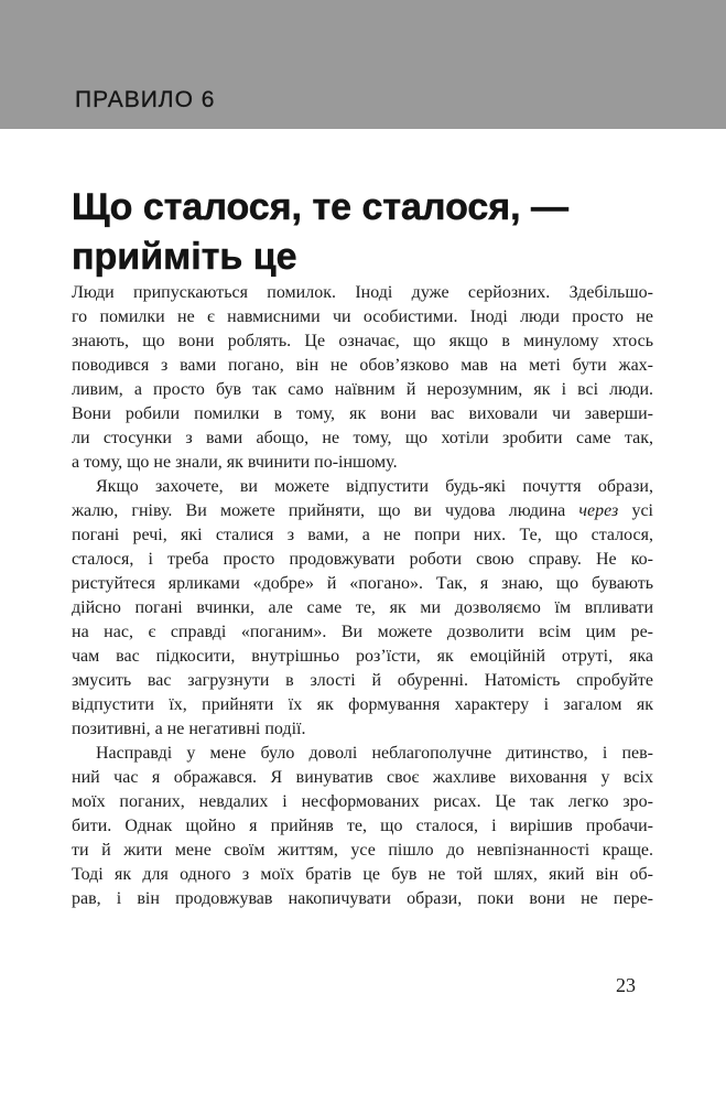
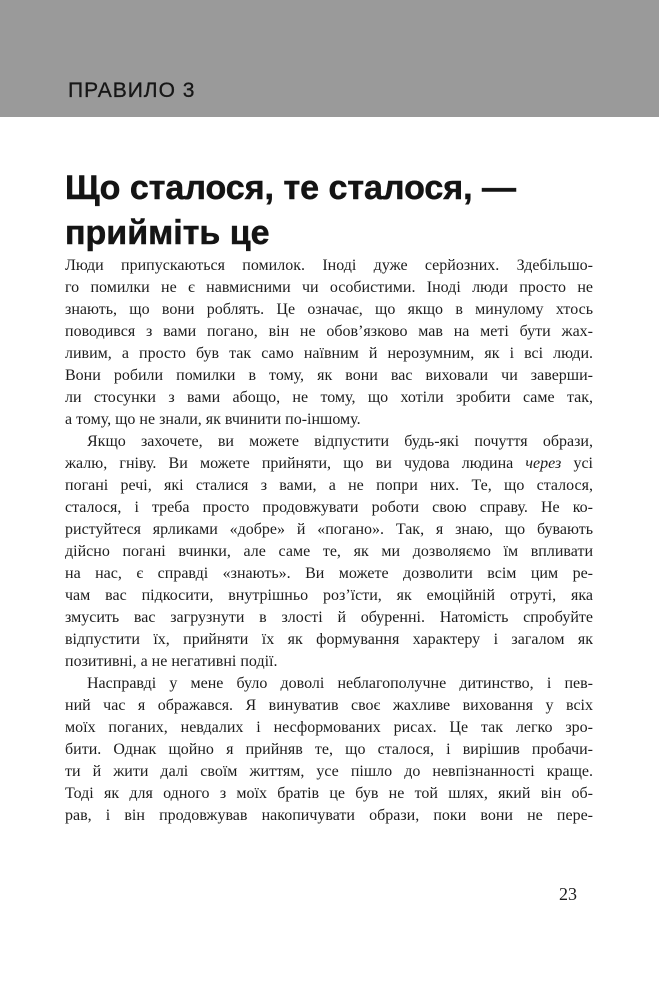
- ПРАВИЛО 6
+ ПРАВИЛО 3
  Що сталося, те сталося, —
  прийміть це
  Люди припускаються помилок. Іноді дуже серйозних. Здебільшо-
  го помилки не є навмисними чи особистими. Іноді люди просто не
  знають, що вони роблять. Це означає, що якщо в минулому хтось
  поводився з вами погано, він не обов’язково мав на меті бути жах-
  ливим, а просто був так само наївним й нерозумним, як і всі люди.
  Вони робили помилки в тому, як вони вас виховали чи заверши-
  ли стосунки з вами абощо, не тому, що хотіли зробити саме так,
  а тому, що не знали, як вчинити по-іншому.
  Якщо захочете, ви можете відпустити будь-які почуття образи,
  жалю, гніву. Ви можете прийняти, що ви чудова людина через усі
  погані речі, які сталися з вами, а не попри них. Те, що сталося,
  сталося, і треба просто продовжувати роботи свою справу. Не ко-
  ристуйтеся ярликами «добре» й «погано». Так, я знаю, що бувають
  дійсно погані вчинки, але саме те, як ми дозволяємо їм впливати
- на нас, є справді «поганим». Ви можете дозволити всім цим ре-
+ на нас, є справді «знають». Ви можете дозволити всім цим ре-
  чам вас підкосити, внутрішньо роз’їсти, як емоційній отруті, яка
  змусить вас загрузнути в злості й обуренні. Натомість спробуйте
  відпустити їх, прийняти їх як формування характеру і загалом як
  позитивні, а не негативні події.
  Насправді у мене було доволі неблагополучне дитинство, і пев-
  ний час я ображався. Я винуватив своє жахливе виховання у всіх
  моїх поганих, невдалих і несформованих рисах. Це так легко зро-
  бити. Однак щойно я прийняв те, що сталося, і вирішив пробачи-
- ти й жити мене своїм життям, усе пішло до невпізнанності краще.
+ ти й жити далі своїм життям, усе пішло до невпізнанності краще.
  Тоді як для одного з моїх братів це був не той шлях, який він об-
  рав, і він продовжував накопичувати образи, поки вони не пере-
  23
